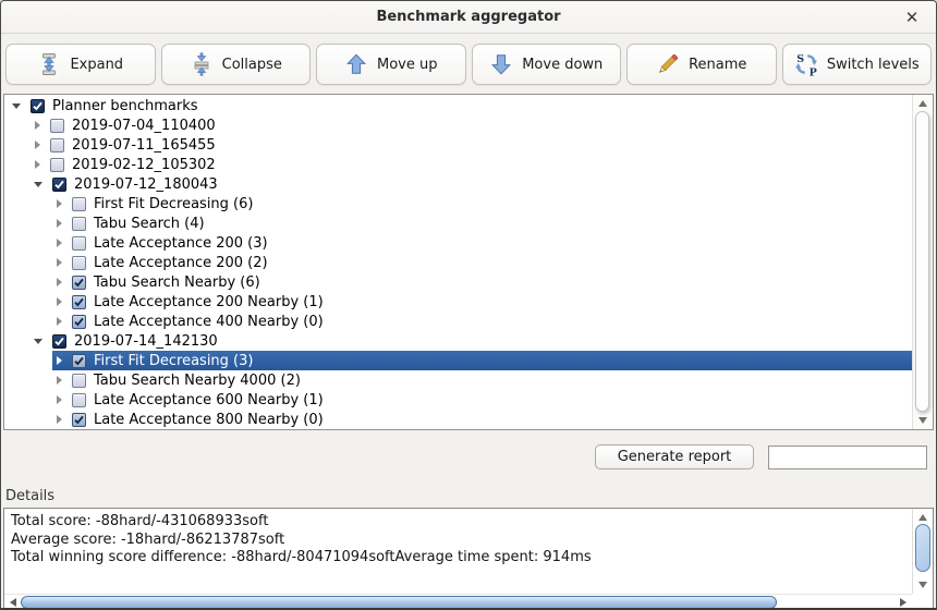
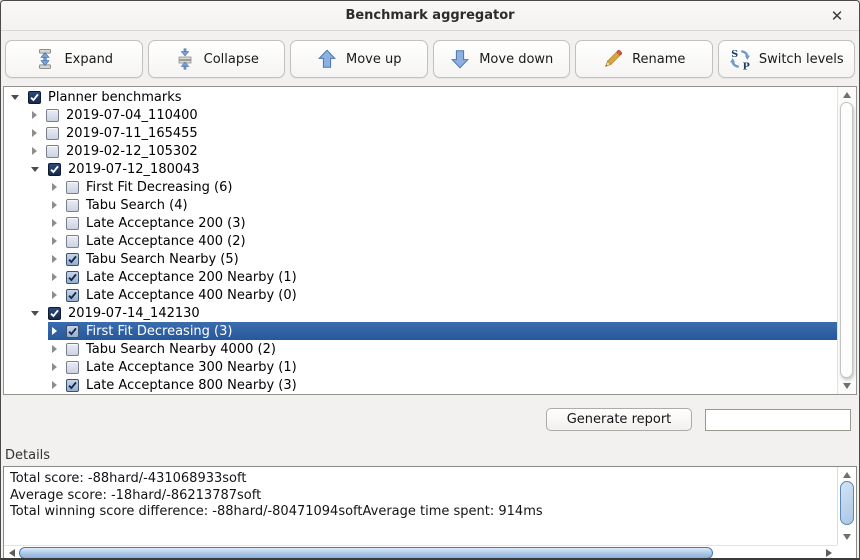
  Benchmark aggregator
  ✕
  Expand
  Collapse
  Move up
  Move down
  Rename
  S
  P
  Switch levels
  Planner benchmarks
  2019-07-04_110400
  2019-07-11_165455
  2019-02-12_105302
  2019-07-12_180043
  First Fit Decreasing (6)
  Tabu Search (4)
  Late Acceptance 200 (3)
- Late Acceptance 200 (2)
+ Late Acceptance 400 (2)
- Tabu Search Nearby (6)
+ Tabu Search Nearby (5)
  Late Acceptance 200 Nearby (1)
  Late Acceptance 400 Nearby (0)
  2019-07-14_142130
  First Fit Decreasing (3)
  Tabu Search Nearby 4000 (2)
- Late Acceptance 600 Nearby (1)
+ Late Acceptance 300 Nearby (1)
- Late Acceptance 800 Nearby (0)
+ Late Acceptance 800 Nearby (3)
  Generate report
  Details
  Total score: -88hard/-431068933soft
  Average score: -18hard/-86213787soft
  Total winning score difference: -88hard/-80471094softAverage time spent: 914ms
